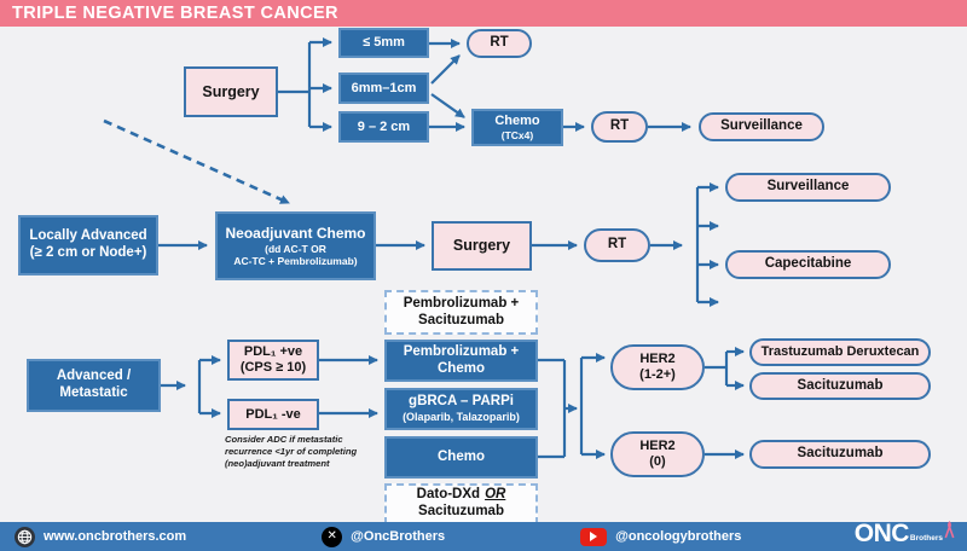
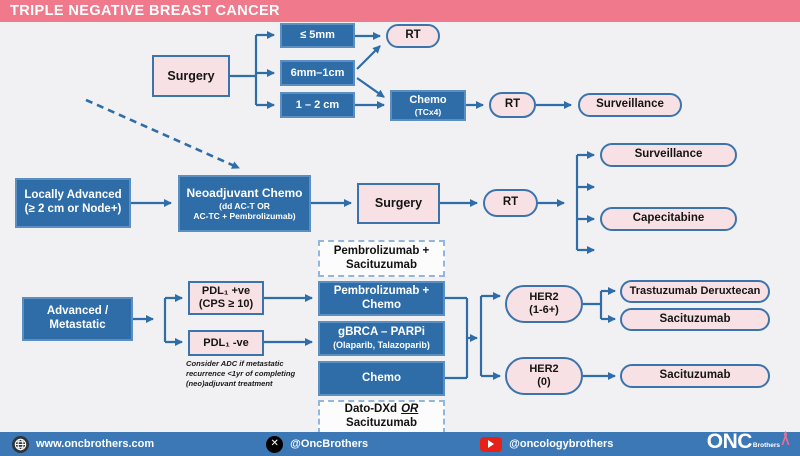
  TRIPLE NEGATIVE BREAST CANCER
  Surgery
  ≤ 5mm
  6mm–1cm
- 9 – 2 cm
+ 1 – 2 cm
  RT
  Chemo
  (TCx4)
  RT
  Surveillance
  Locally Advanced
  (≥ 2 cm or Node+)
  Neoadjuvant Chemo
  (dd AC-T OR
  AC-TC + Pembrolizumab)
  Surgery
  RT
  Surveillance
  Capecitabine
  Advanced /
  Metastatic
  PDL₁ +ve
  (CPS ≥ 10)
  PDL₁ -ve
  Consider ADC if metastatic
  recurrence <1yr of completing
  (neo)adjuvant treatment
  Pembrolizumab +
  Sacituzumab
  Pembrolizumab +
  Chemo
  gBRCA – PARPi
  (Olaparib, Talazoparib)
  Chemo
  Dato-DXd OR
  Sacituzumab
  HER2
- (1-2+)
+ (1-6+)
  HER2
  (0)
  Trastuzumab Deruxtecan
  Sacituzumab
  Sacituzumab
  www.oncbrothers.com
  ✕
  @OncBrothers
  @oncologybrothers
  ONC
